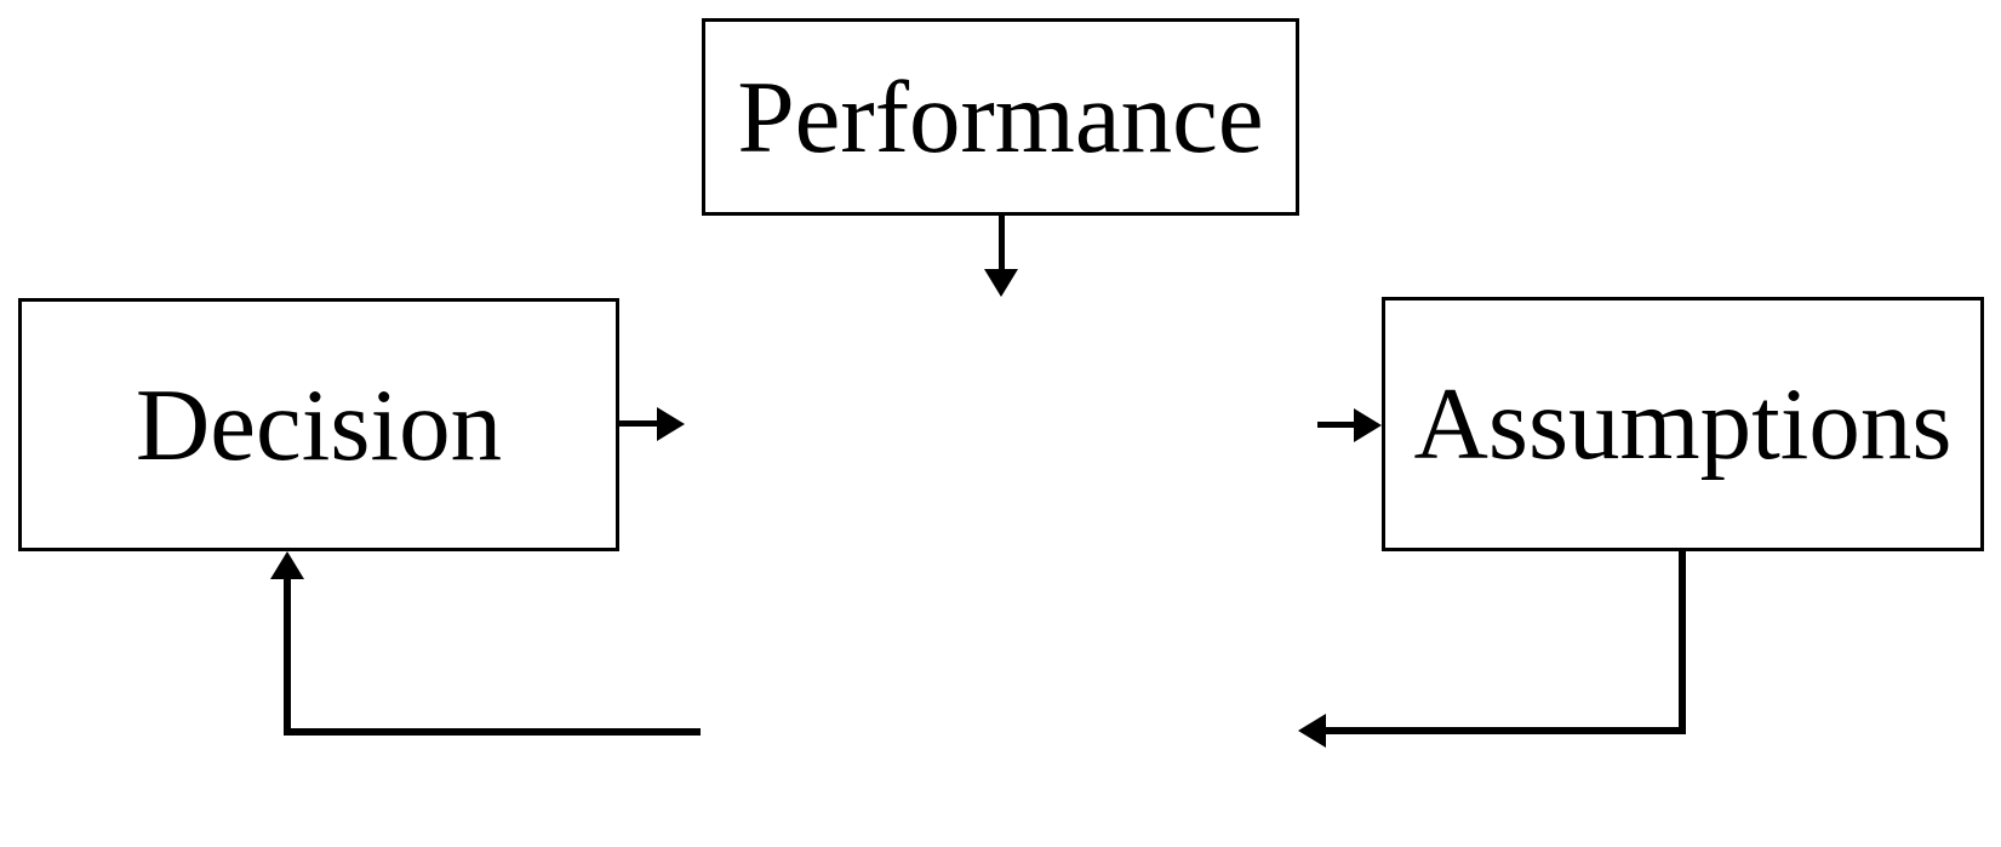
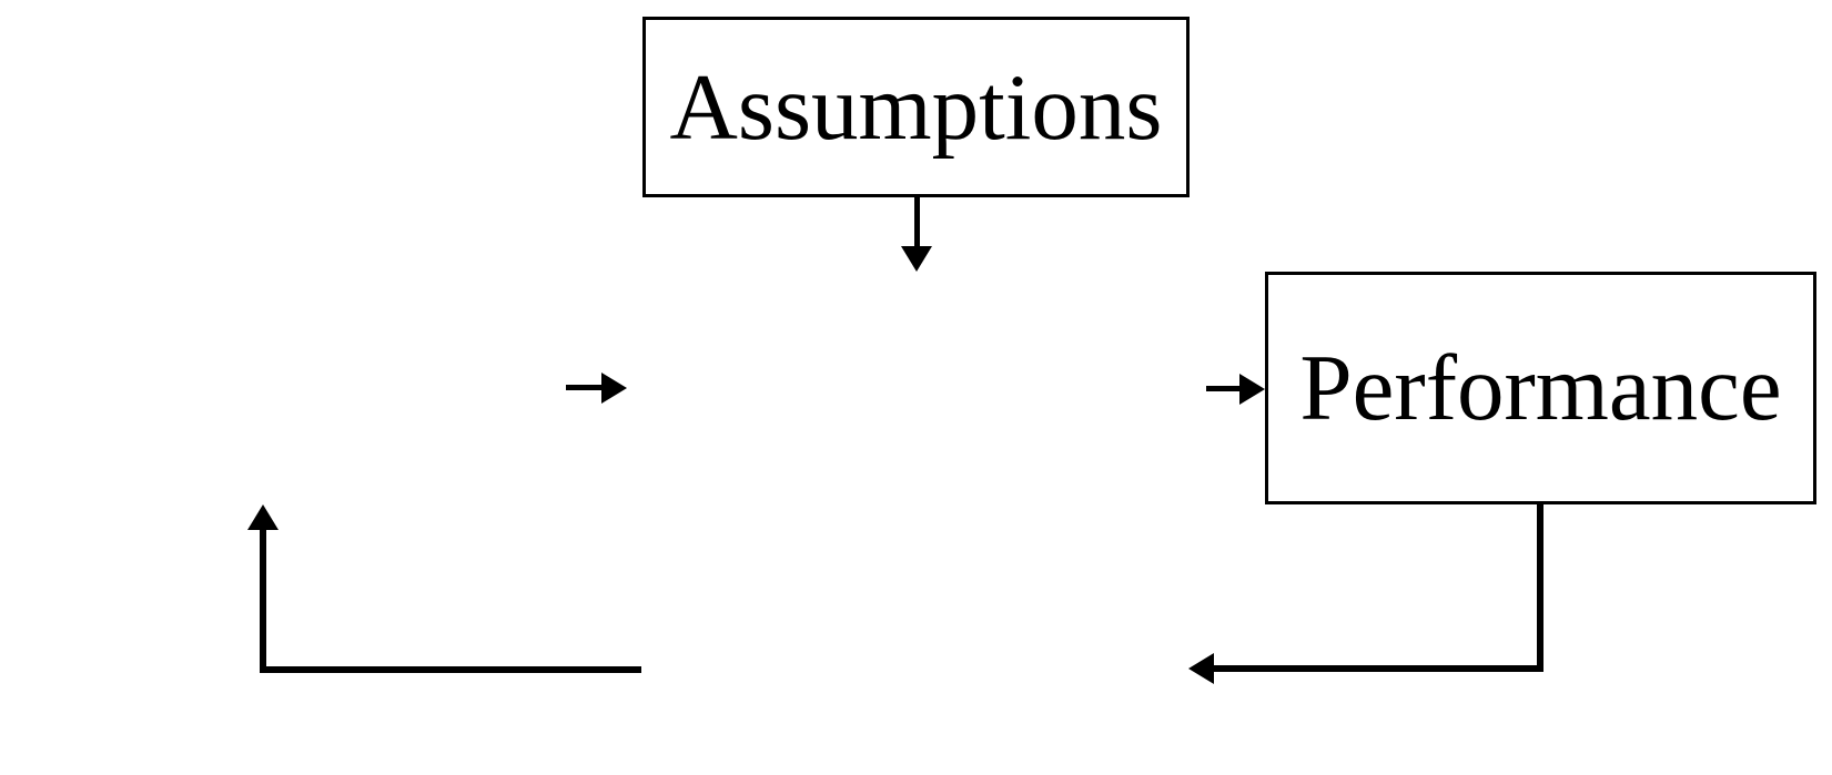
- Performance
+ Assumptions
- Decision
- Assumptions
+ Performance
